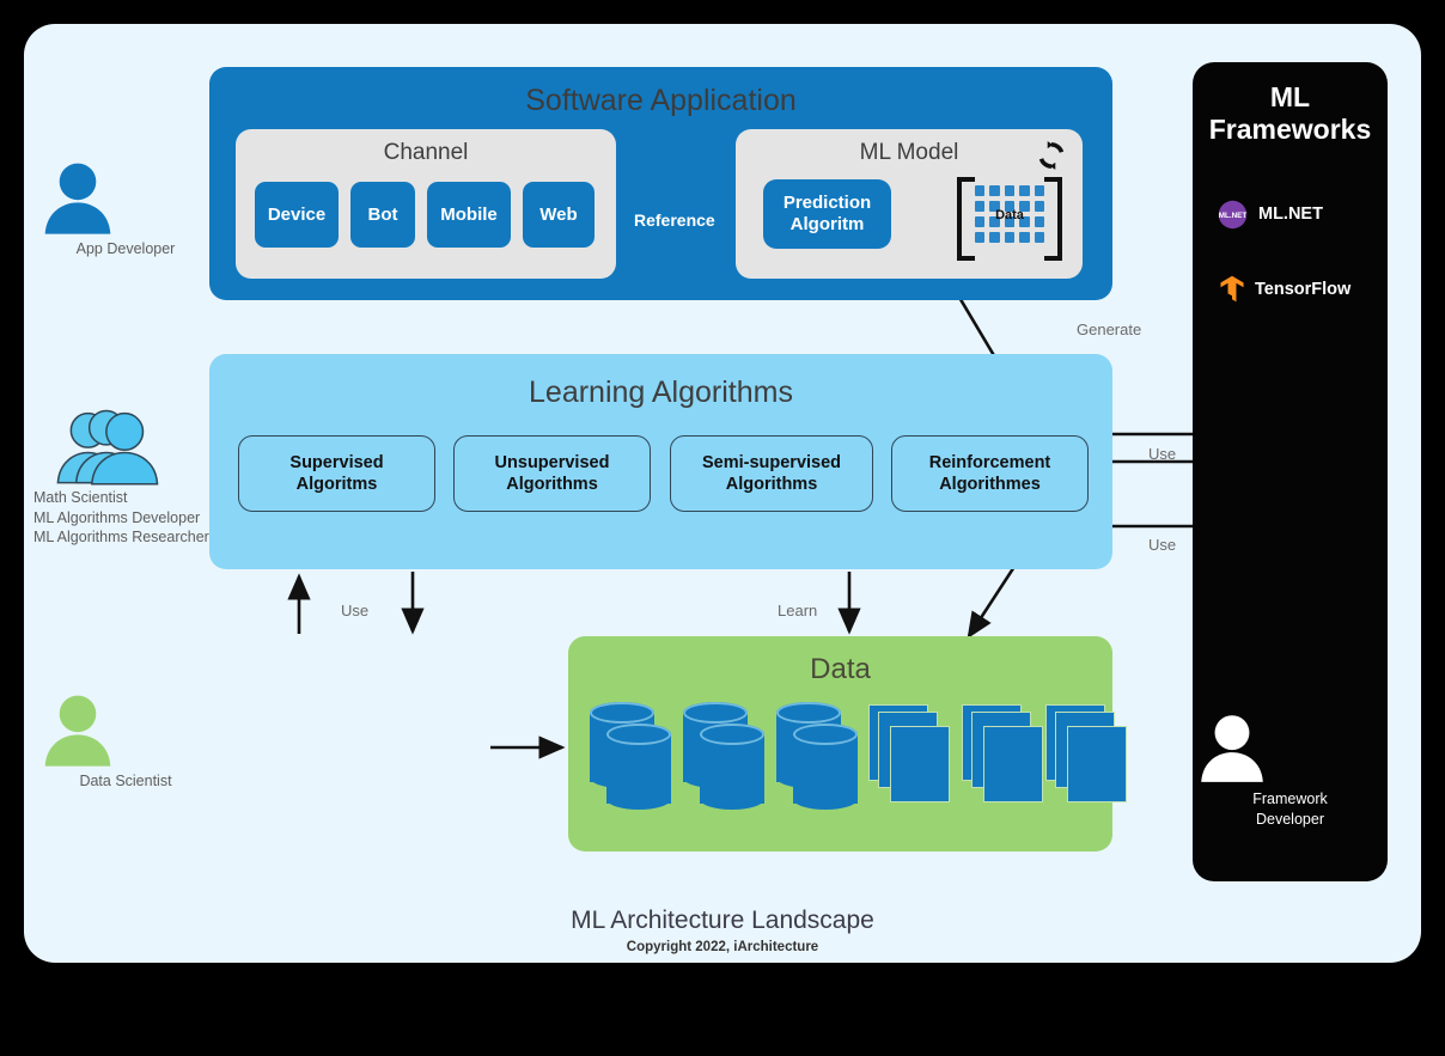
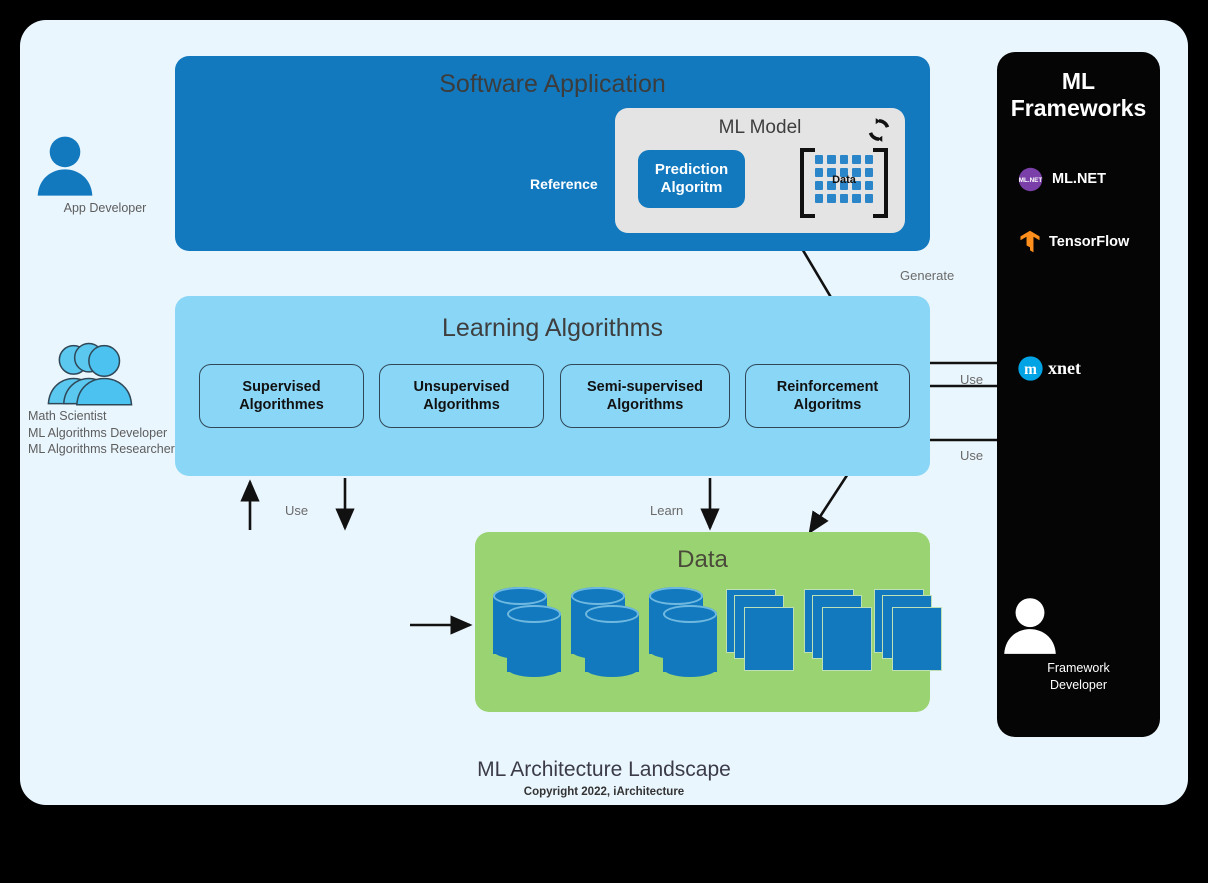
  Software Application
- Channel
- Device
- Bot
- Mobile
- Web
  ML Model
  Prediction
  Algoritm
  Data
  Reference
  Learning Algorithms
  Supervised
- Algoritms
+ Algorithmes
  Unsupervised
  Algorithms
  Semi-supervised
  Algorithms
  Reinforcement
- Algorithmes
+ Algoritms
  Data
  ML
  Frameworks
  ML.NET
  TensorFlow
+ m
+ xnet
  Framework
  Developer
  App Developer
  Math Scientist
  ML Algorithms Developer
  ML Algorithms Researcher
- Data Scientist
  Generate
  Use
  Use
  Use
  Learn
  ML Architecture Landscape
  Copyright 2022, iArchitecture
